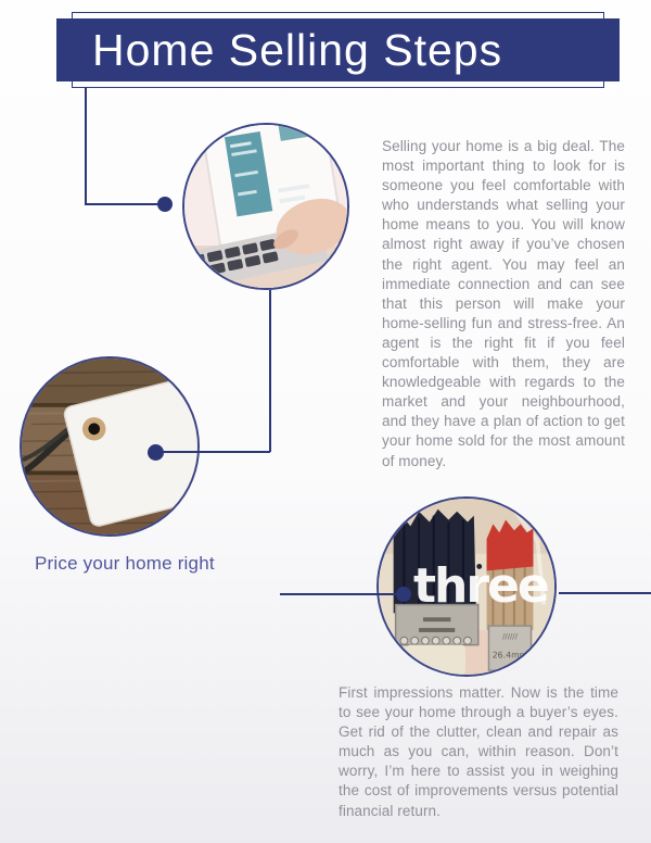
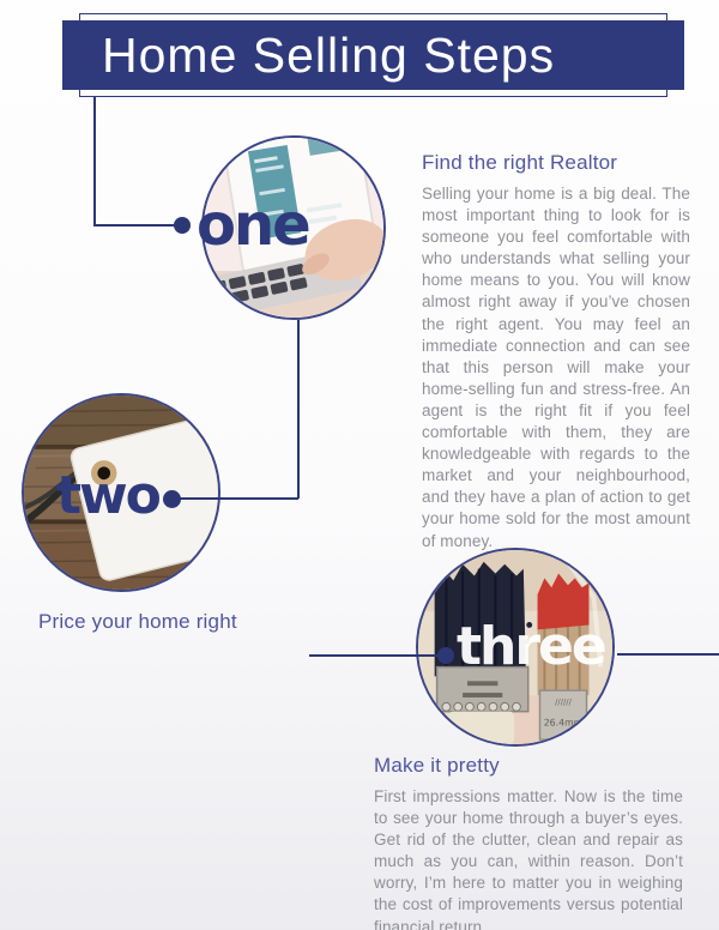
  Home Selling Steps
+ one
+ two
  //////
  26.4m
  three
+ Find the right Realtor
  Selling your home is a big deal. The most important thing to look for is someone you feel comfortable with who understands what selling your home means to you. You will know almost right away if you’ve chosen the right agent. You may feel an immediate connection and can see that this person will make your home-selling fun and stress-free. An agent is the right fit if you feel comfortable with them, they are knowledgeable with regards to the market and your neighbourhood, and they have a plan of action to get your home sold for the most amount of money.
  Price your home right
+ Make it pretty
- First impressions matter. Now is the time to see your home through a buyer’s eyes. Get rid of the clutter, clean and repair as much as you can, within reason. Don’t worry, I’m here to assist you in weighing the cost of improvements versus potential financial return.
+ First impressions matter. Now is the time to see your home through a buyer’s eyes. Get rid of the clutter, clean and repair as much as you can, within reason. Don’t worry, I’m here to matter you in weighing the cost of improvements versus potential financial return.
